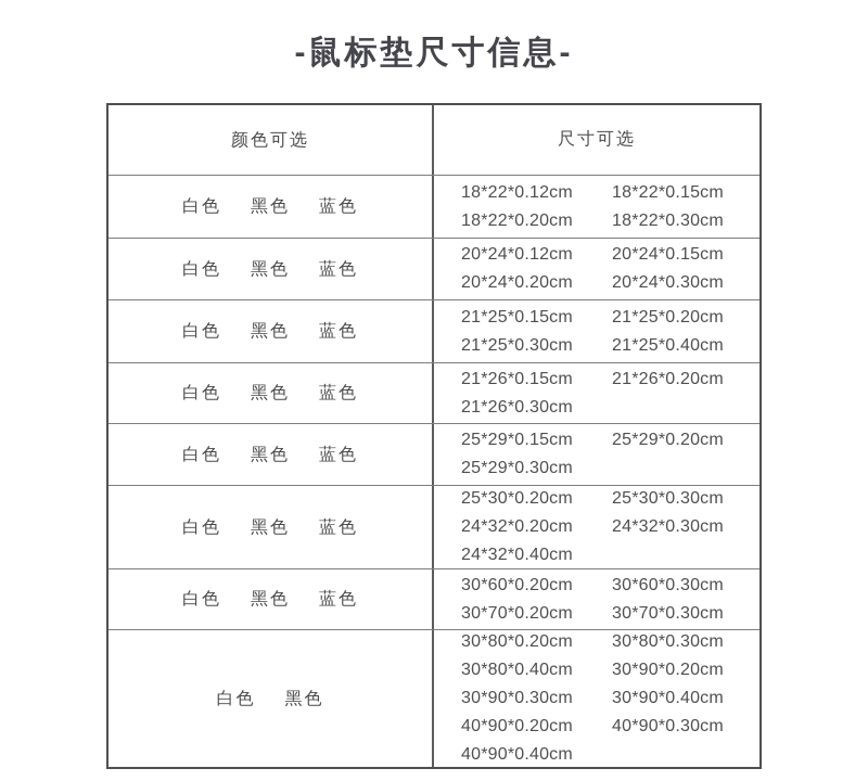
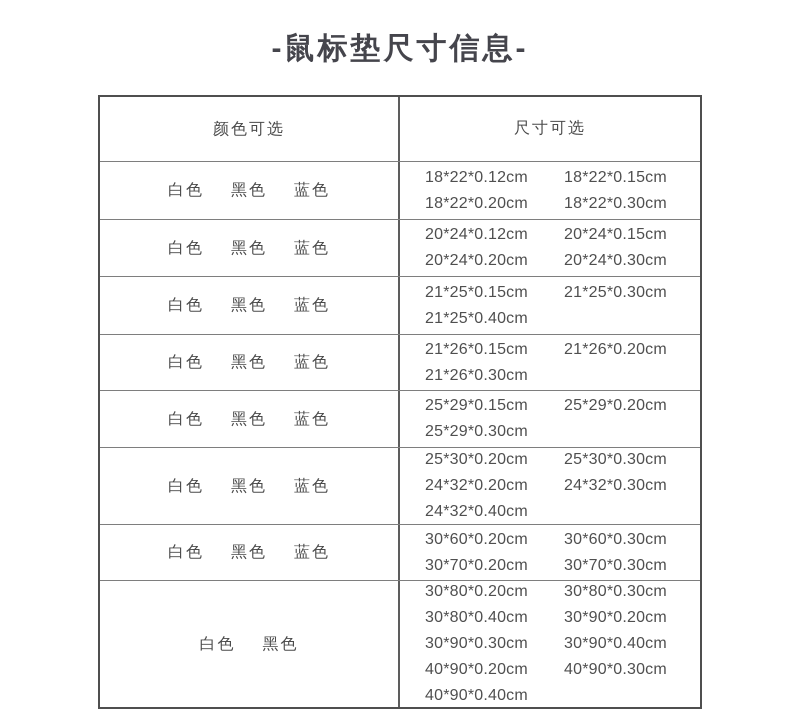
  -鼠标垫尺寸信息-
  颜色可选
  尺寸可选
  白色
  黑色
  蓝色
  18*22*0.12cm
  18*22*0.15cm
  18*22*0.20cm
  18*22*0.30cm
  白色
  黑色
  蓝色
  20*24*0.12cm
  20*24*0.15cm
  20*24*0.20cm
  20*24*0.30cm
  白色
  黑色
  蓝色
  21*25*0.15cm
- 21*25*0.20cm
  21*25*0.30cm
  21*25*0.40cm
  白色
  黑色
  蓝色
  21*26*0.15cm
  21*26*0.20cm
  21*26*0.30cm
  白色
  黑色
  蓝色
  25*29*0.15cm
  25*29*0.20cm
  25*29*0.30cm
  白色
  黑色
  蓝色
  25*30*0.20cm
  25*30*0.30cm
  24*32*0.20cm
  24*32*0.30cm
  24*32*0.40cm
  白色
  黑色
  蓝色
  30*60*0.20cm
  30*60*0.30cm
  30*70*0.20cm
  30*70*0.30cm
  白色
  黑色
  30*80*0.20cm
  30*80*0.30cm
  30*80*0.40cm
  30*90*0.20cm
  30*90*0.30cm
  30*90*0.40cm
  40*90*0.20cm
  40*90*0.30cm
  40*90*0.40cm
